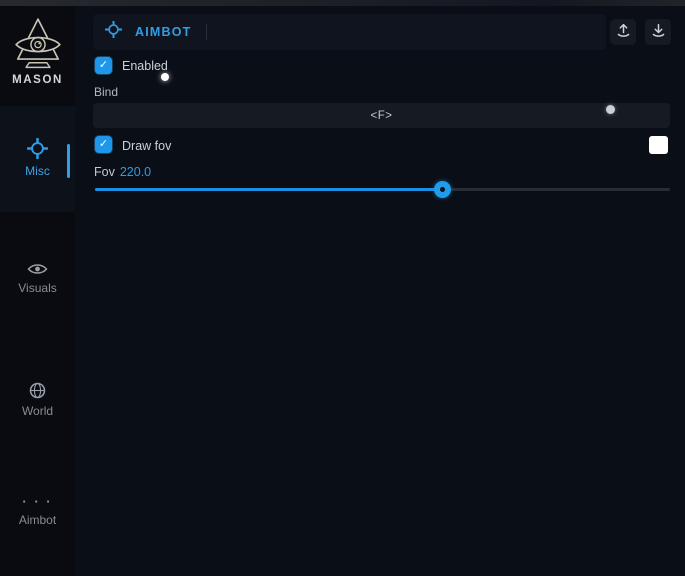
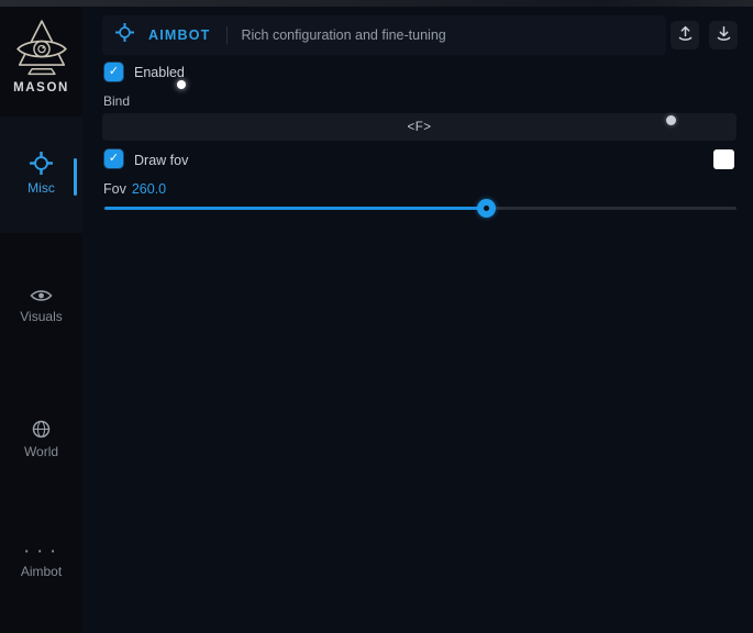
  MASON
  Misc
  Visuals
  World
  · · ·
  Aimbot
  AIMBOT
+ Rich configuration and fine-tuning
  ✓
  Enabled
  Bind
  <F>
  ✓
  Draw fov
- Fov 220.0
+ Fov 260.0
